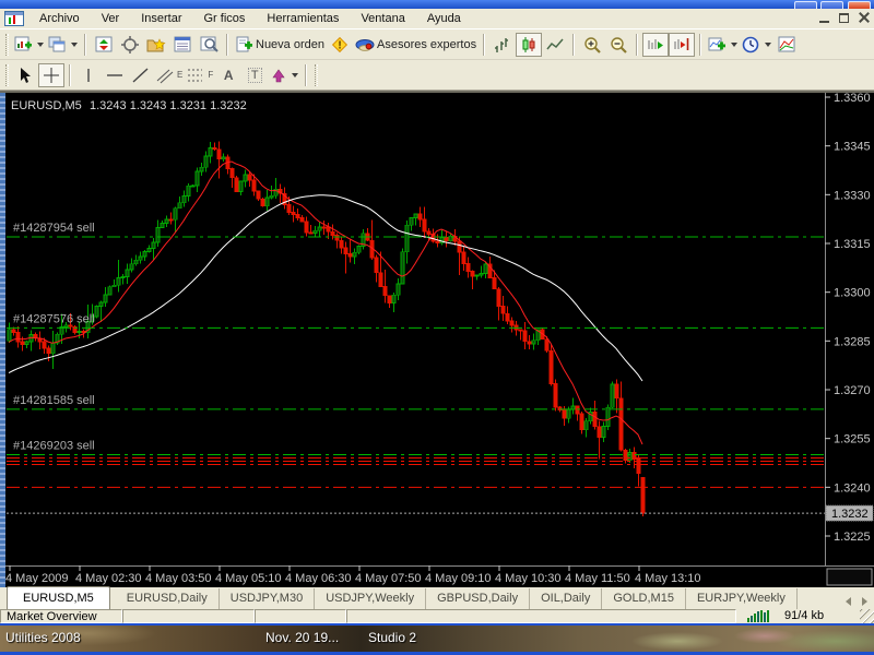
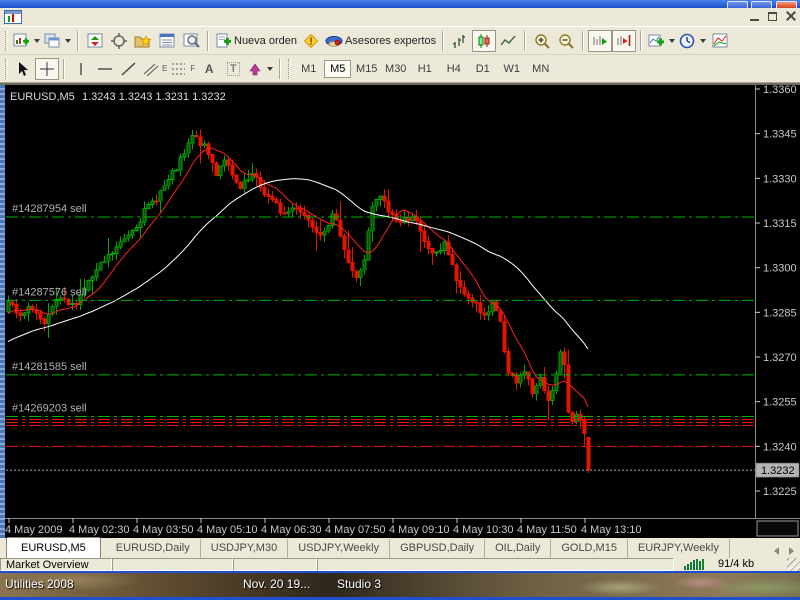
- Archivo
- Ver
- Insertar
- Gr ficos
- Herramientas
- Ventana
- Ayuda
  Nueva orden
  !
  Asesores expertos
  E
  F
  A
  T
+ M1
+ M5
+ M15
+ M30
+ H1
+ H4
+ D1
+ W1
+ MN
  #14287954 sell
  #14287576 sell
  #14281585 sell
  #14269203 sell
  1.3360
  1.3345
  1.3330
  1.3315
  1.3300
  1.3285
  1.3270
  1.3255
  1.3240
  1.3225
  1.3232
  4 May 2009
  4 May 02:30
  4 May 03:50
  4 May 05:10
  4 May 06:30
  4 May 07:50
  4 May 09:10
  4 May 10:30
  4 May 11:50
  4 May 13:10
  EURUSD,M5
  1.3243 1.3243 1.3231 1.3232
  EURUSD,M5
  EURUSD,Daily
  USDJPY,M30
  USDJPY,Weekly
  GBPUSD,Daily
  OIL,Daily
  GOLD,M15
  EURJPY,Weekly
  Market Overview
  91/4 kb
  Utilities 2008
  Nov. 20 19...
- Studio 2
+ Studio 3
